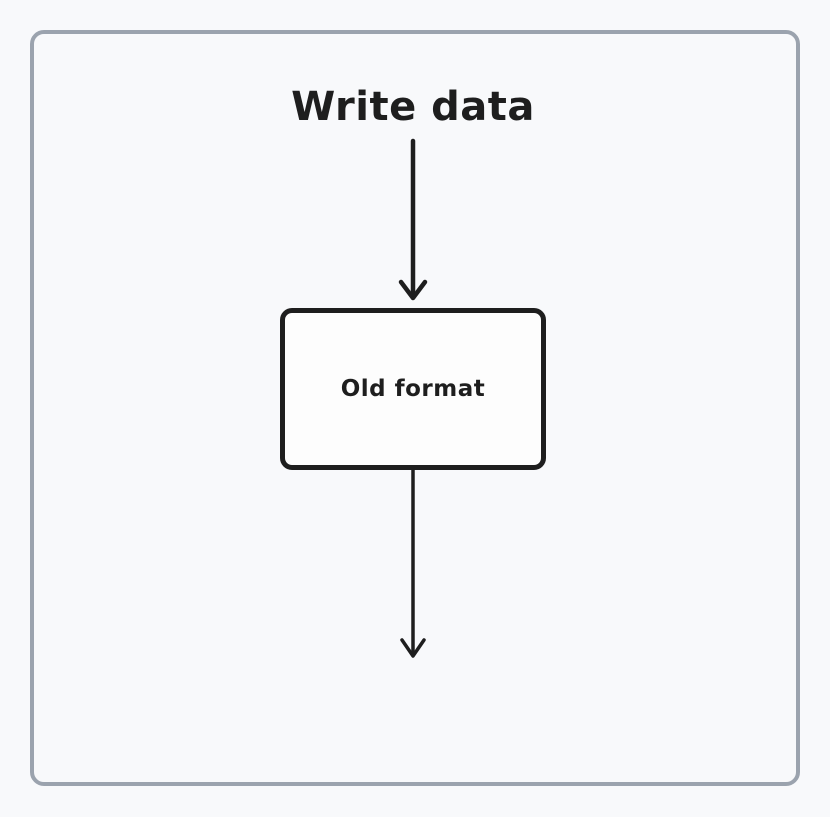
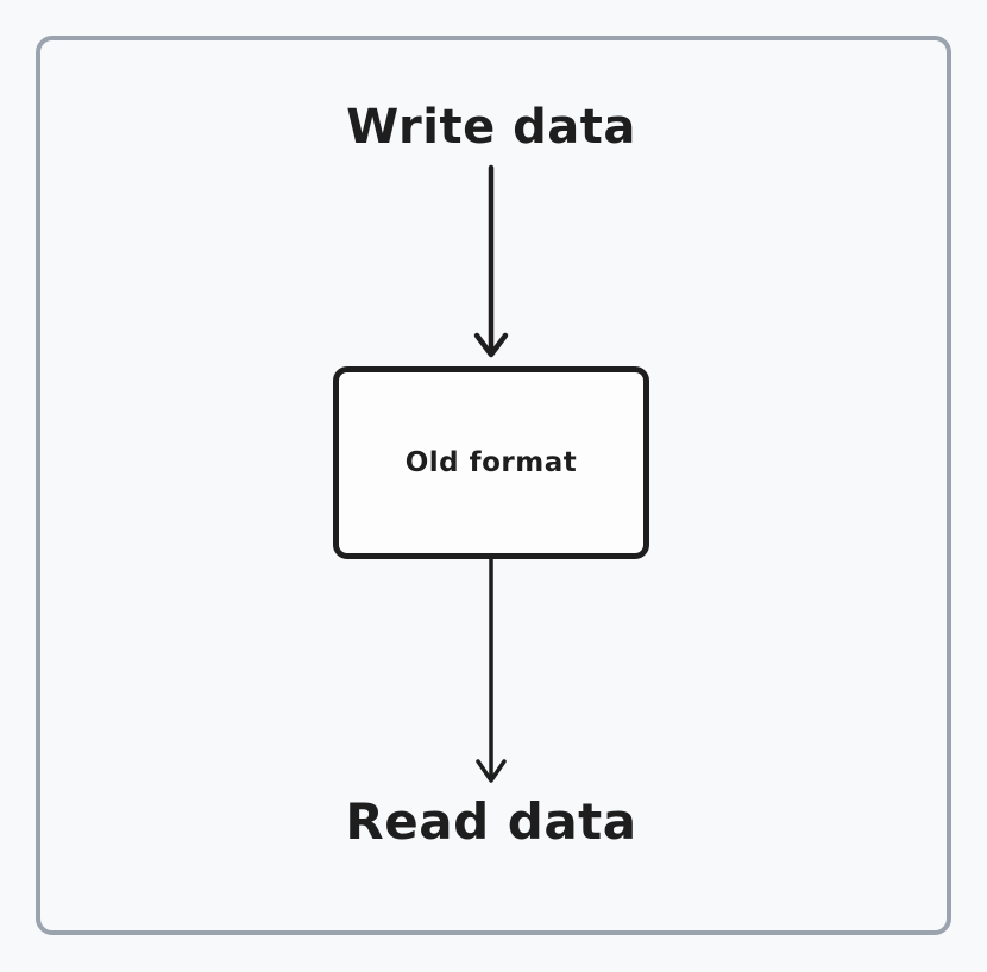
  Write data
  Old format
+ Read data
